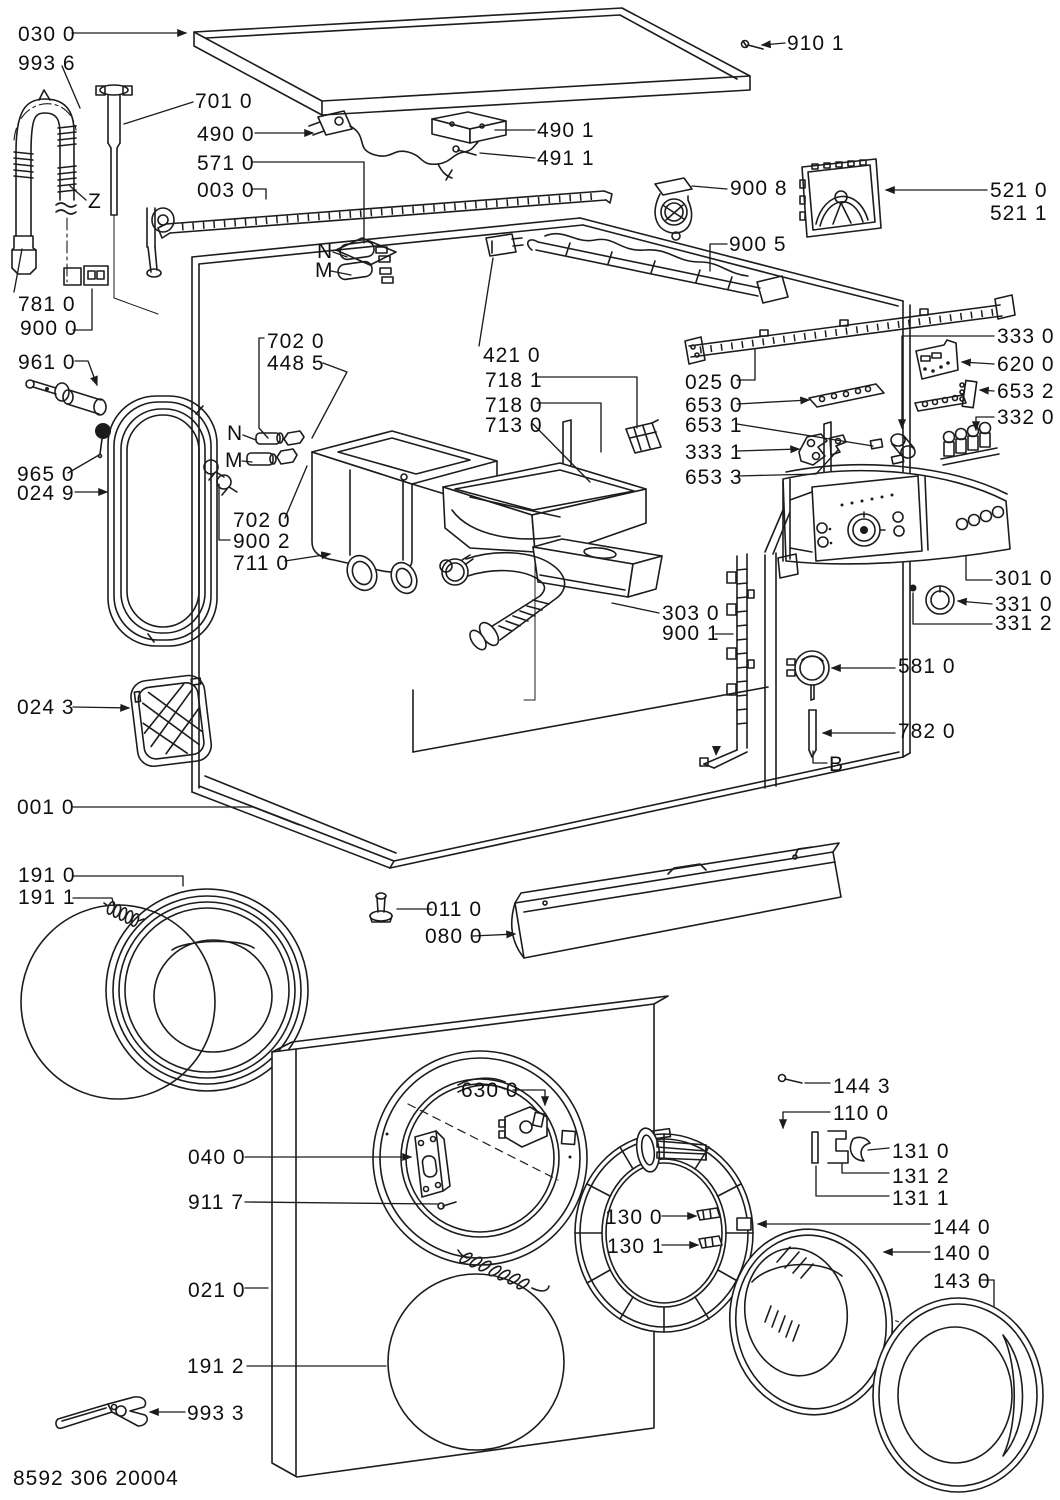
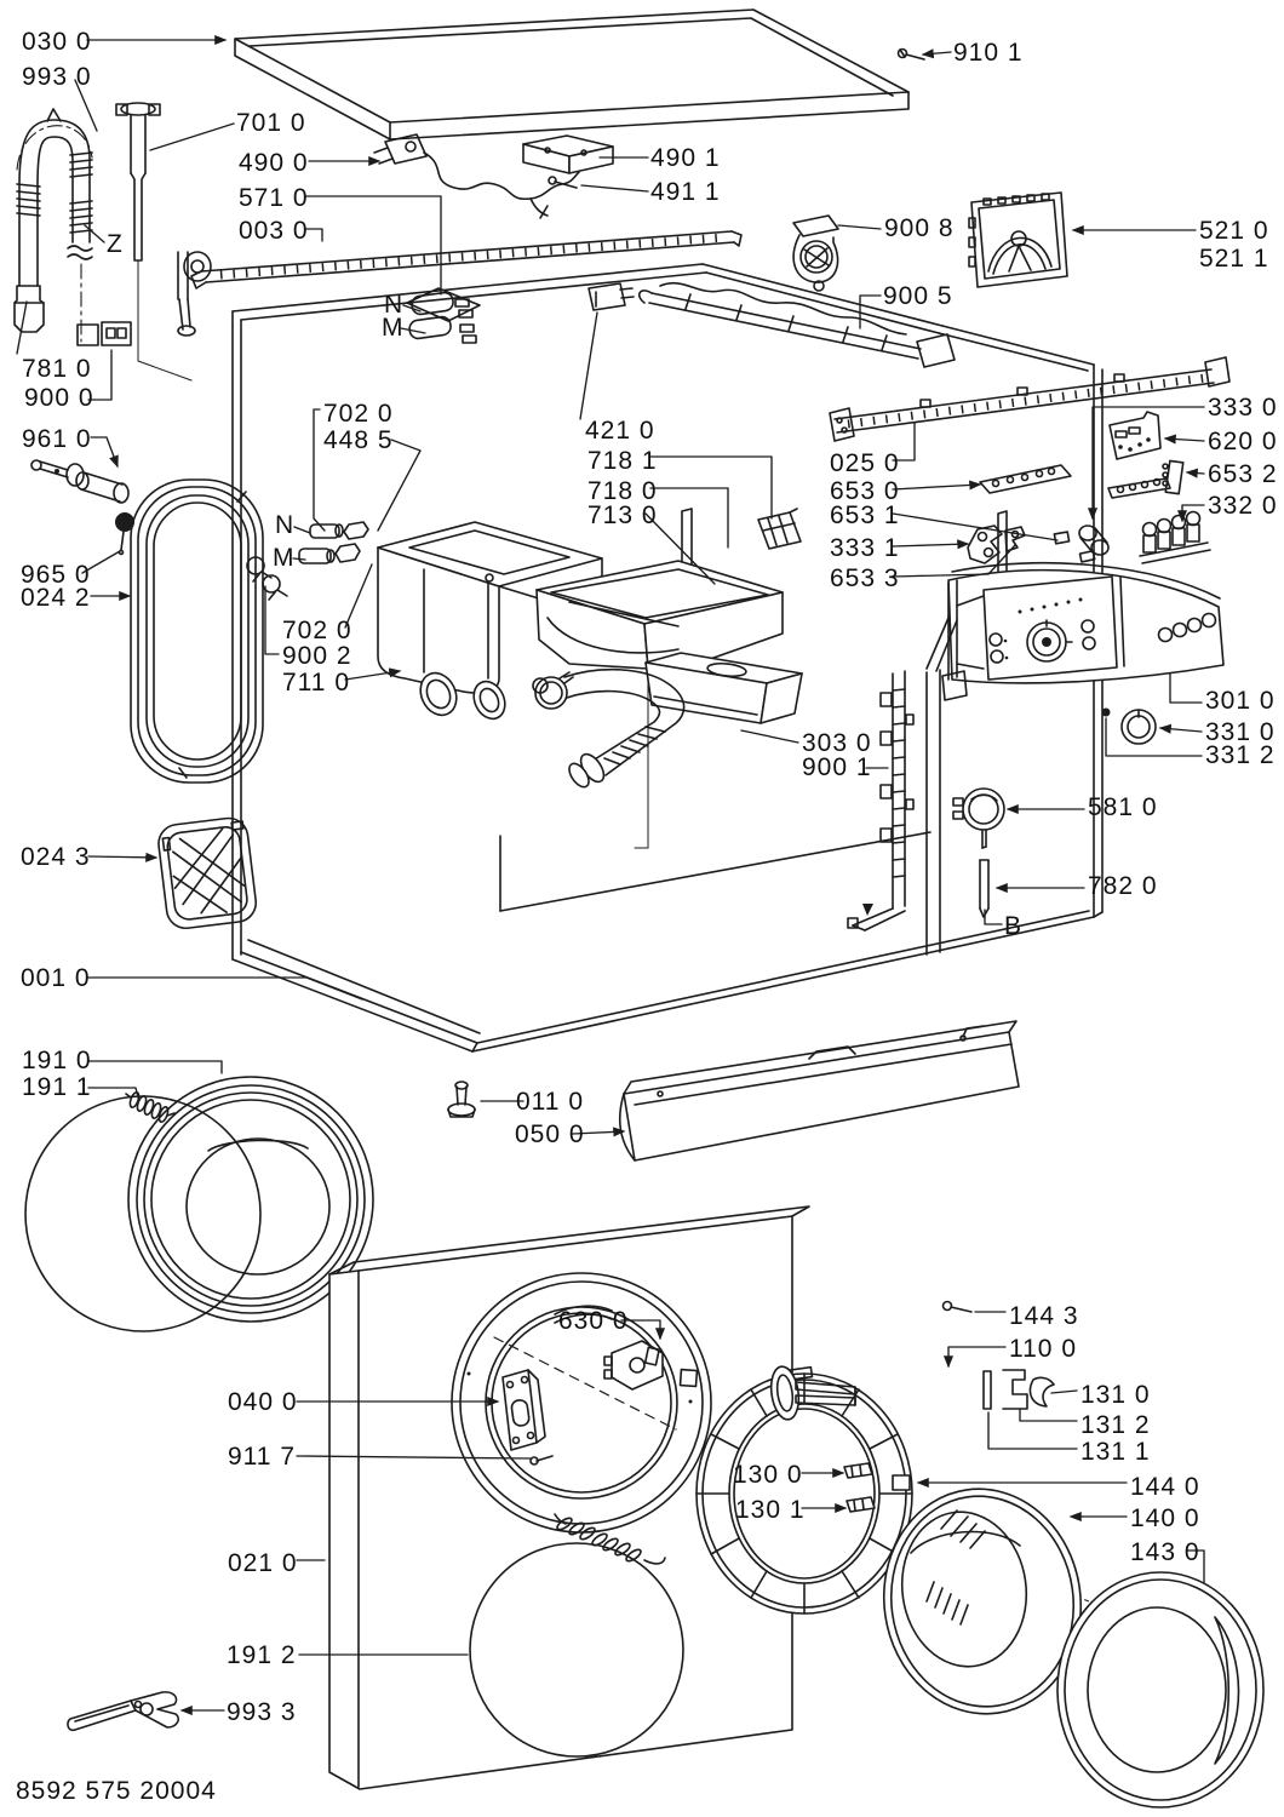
  030 0
- 993 6
+ 993 0
  701 0
  490 0
  571 0
  003 0
  910 1
  490 1
  491 1
  900 8
  521 0
  521 1
  900 5
  Z
  N
  M
  781 0
  900 0
  961 0
  965 0
- 024 9
+ 024 2
  702 0
  448 5
  N
  M
  702 0
  900 2
  711 0
  421 0
  718 1
  718 0
  713 0
  025 0
  653 0
  653 1
  333 1
  653 3
  333 0
  620 0
  653 2
  332 0
  301 0
  331 0
  331 2
  581 0
  782 0
  B
  303 0
  900 1
  024 3
  001 0
  191 0
  191 1
  011 0
- 080 0
+ 050 0
  630 0
  040 0
  911 7
  021 0
  191 2
  993 3
  130 0
  130 1
  144 3
  110 0
  131 0
  131 2
  131 1
  144 0
  140 0
  143 0
- 8592 306 20004
+ 8592 575 20004
